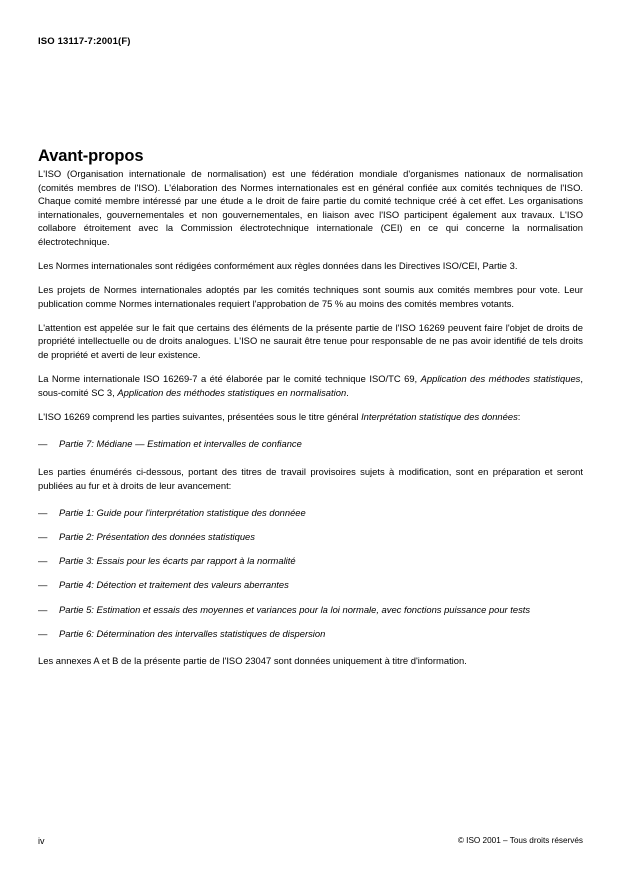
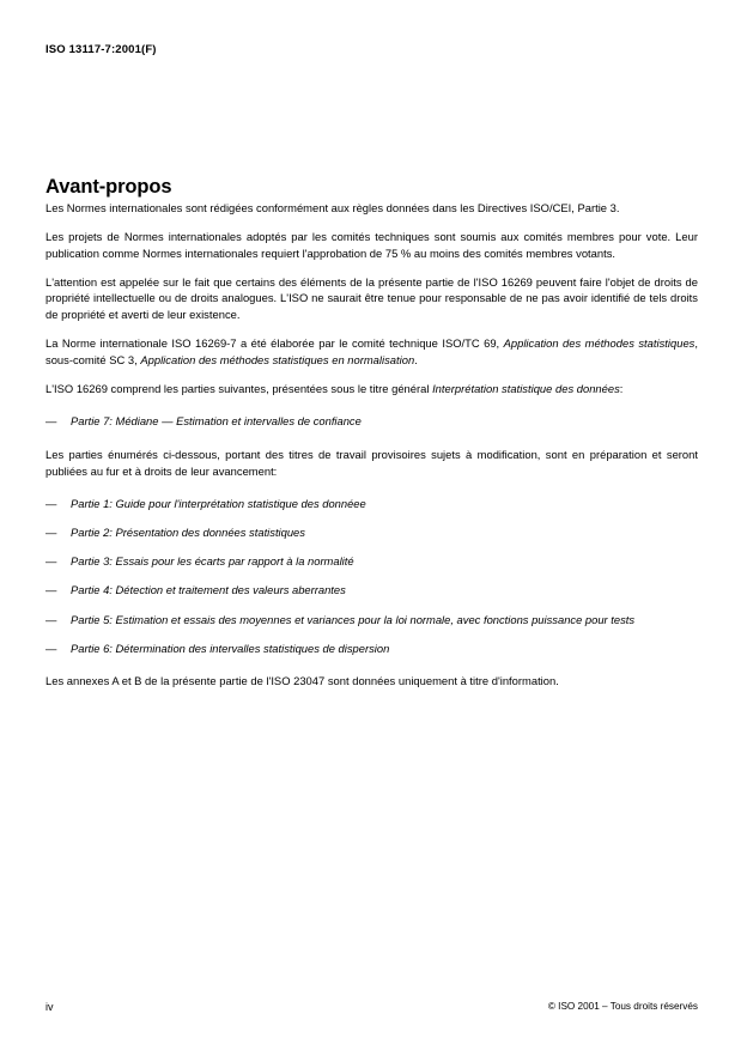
  ISO 13117-7:2001(F)
  Avant-propos
- L'ISO (Organisation internationale de normalisation) est une fédération mondiale d'organismes nationaux de normalisation (comités membres de l'ISO). L'élaboration des Normes internationales est en général confiée aux comités techniques de l'ISO. Chaque comité membre intéressé par une étude a le droit de faire partie du comité technique créé à cet effet. Les organisations internationales, gouvernementales et non gouvernementales, en liaison avec l'ISO participent également aux travaux. L'ISO collabore étroitement avec la Commission électrotechnique internationale (CEI) en ce qui concerne la normalisation électrotechnique.
  Les Normes internationales sont rédigées conformément aux règles données dans les Directives ISO/CEI, Partie 3.
  Les projets de Normes internationales adoptés par les comités techniques sont soumis aux comités membres pour vote. Leur publication comme Normes internationales requiert l'approbation de 75 % au moins des comités membres votants.
  L'attention est appelée sur le fait que certains des éléments de la présente partie de l'ISO 16269 peuvent faire l'objet de droits de propriété intellectuelle ou de droits analogues. L'ISO ne saurait être tenue pour responsable de ne pas avoir identifié de tels droits de propriété et averti de leur existence.
  La Norme internationale ISO 16269-7 a été élaborée par le comité technique ISO/TC 69, Application des méthodes statistiques, sous-comité SC 3, Application des méthodes statistiques en normalisation.
  L'ISO 16269 comprend les parties suivantes, présentées sous le titre général Interprétation statistique des données:
  —
  Partie 7: Médiane — Estimation et intervalles de confiance
  Les parties énumérés ci-dessous, portant des titres de travail provisoires sujets à modification, sont en préparation et seront publiées au fur et à droits de leur avancement:
  —
  Partie 1: Guide pour l'interprétation statistique des donnéee
  —
  Partie 2: Présentation des données statistiques
  —
  Partie 3: Essais pour les écarts par rapport à la normalité
  —
  Partie 4: Détection et traitement des valeurs aberrantes
  —
  Partie 5: Estimation et essais des moyennes et variances pour la loi normale, avec fonctions puissance pour tests
  —
  Partie 6: Détermination des intervalles statistiques de dispersion
  Les annexes A et B de la présente partie de l'ISO 23047 sont données uniquement à titre d'information.
  iv
  © ISO 2001 – Tous droits réservés
